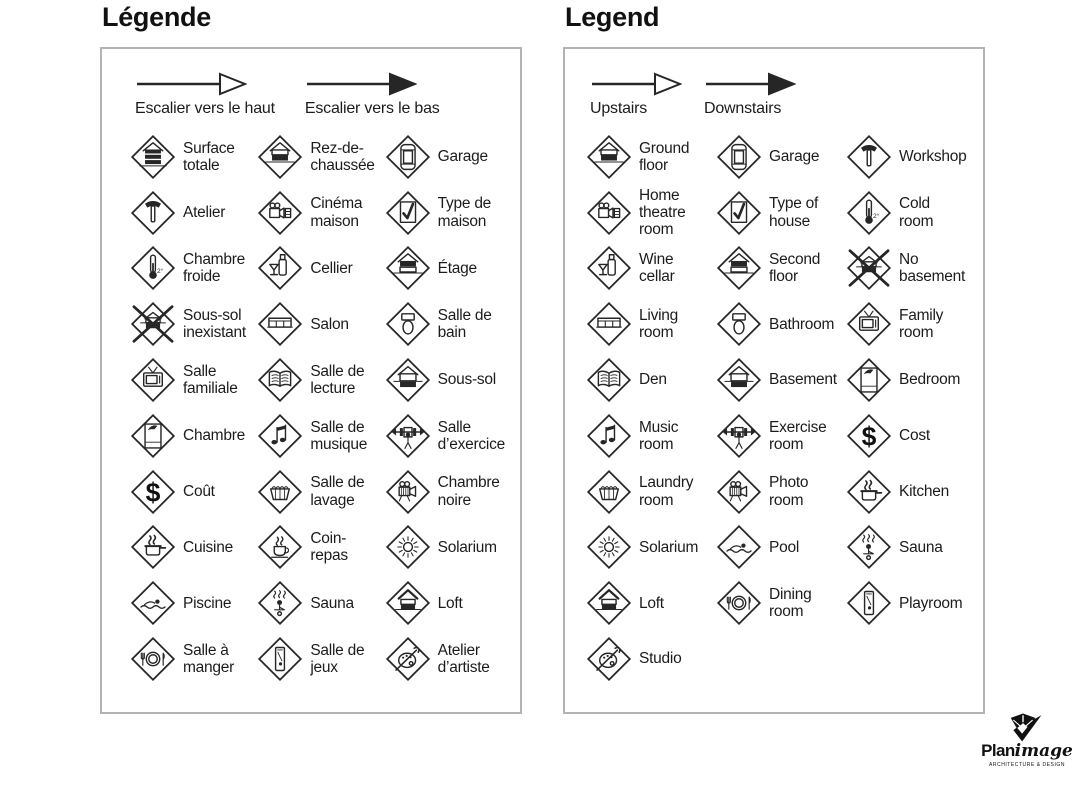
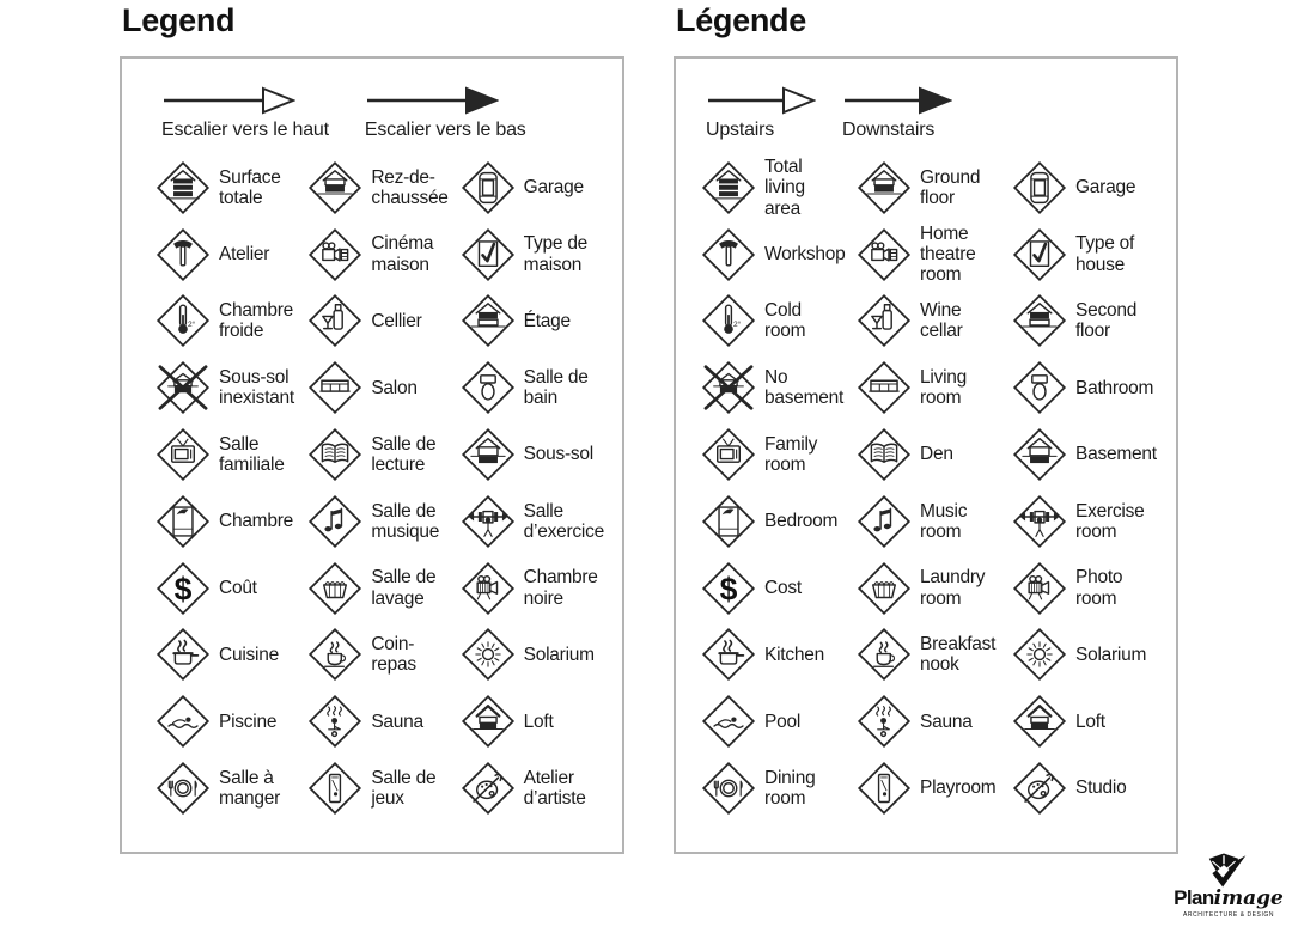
- Légende
+ Legend
  Escalier vers le haut
  Escalier vers le bas
  Surface
  totale
  Rez-de-
  chaussée
  Garage
  Atelier
  Cinéma
  maison
  Type de
  maison
  Chambre
  froide
  Cellier
  Étage
  Sous-sol
  inexistant
  Salon
  Salle de
  bain
  Salle
  familiale
  Salle de
  lecture
  Sous-sol
  Chambre
  Salle de
  musique
  Salle
  d’exercice
  $
  Coût
  Salle de
  lavage
  Chambre
  noire
  Cuisine
  Coin-
  repas
  Solarium
  Piscine
  Sauna
  Loft
  Salle à
  manger
  Salle de
  jeux
  Atelier
  d’artiste
- Legend
+ Légende
  Upstairs
  Downstairs
+ Total
+ living
+ area
  Ground
  floor
  Garage
  Workshop
  Home
  theatre
  room
  Type of
  house
  Cold
  room
  Wine
  cellar
  Second
  floor
  No
  basement
  Living
  room
  Bathroom
  Family
  room
  Den
  Basement
  Bedroom
  Music
  room
  Exercise
  room
  $
  Cost
  Laundry
  room
  Photo
  room
  Kitchen
+ Breakfast
+ nook
  Solarium
  Pool
  Sauna
  Loft
  Dining
  room
  Playroom
  Studio
  Planimage
